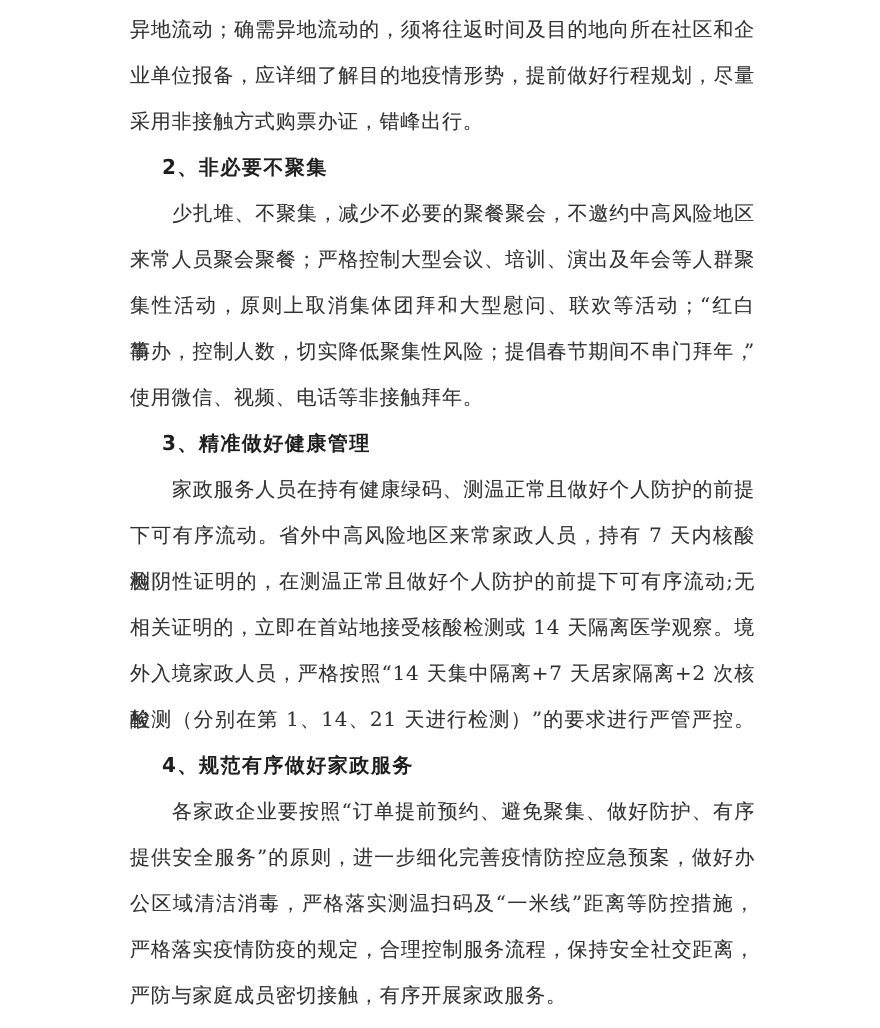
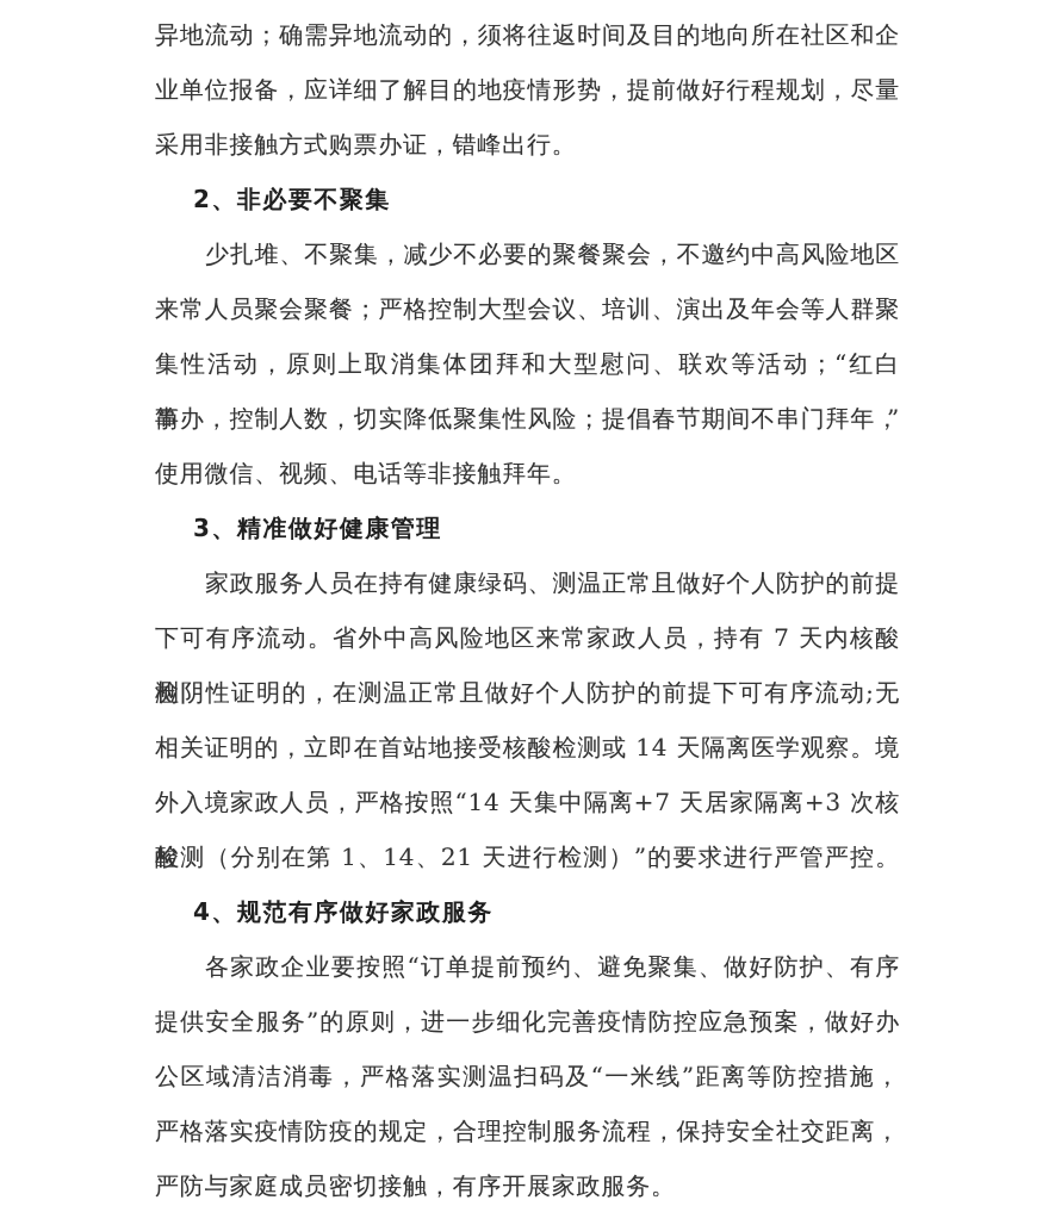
  异地流动；确需异地流动的，须将往返时间及目的地向所在社区和企
  业单位报备，应详细了解目的地疫情形势，提前做好行程规划，尽量
  采用非接触方式购票办证，错峰出行。
  2、非必要不聚集
  少扎堆、不聚集，减少不必要的聚餐聚会，不邀约中高风险地区
  来常人员聚会聚餐；严格控制大型会议、培训、演出及年会等人群聚
  集性活动，原则上取消集体团拜和大型慰问、联欢等活动；“红白事”
  简办，控制人数，切实降低聚集性风险；提倡春节期间不串门拜年，
  使用微信、视频、电话等非接触拜年。
  3、精准做好健康管理
  家政服务人员在持有健康绿码、测温正常且做好个人防护的前提
  下可有序流动。省外中高风险地区来常家政人员，持有 7 天内核酸检
  测阴性证明的，在测温正常且做好个人防护的前提下可有序流动;无
  相关证明的，立即在首站地接受核酸检测或 14 天隔离医学观察。境
- 外入境家政人员，严格按照“14 天集中隔离+7 天居家隔离+2 次核酸
+ 外入境家政人员，严格按照“14 天集中隔离+7 天居家隔离+3 次核酸
  检测（分别在第 1、14、21 天进行检测）”的要求进行严管严控。
  4、规范有序做好家政服务
  各家政企业要按照“订单提前预约、避免聚集、做好防护、有序
  提供安全服务”的原则，进一步细化完善疫情防控应急预案，做好办
  公区域清洁消毒，严格落实测温扫码及“一米线”距离等防控措施，
  严格落实疫情防疫的规定，合理控制服务流程，保持安全社交距离，
  严防与家庭成员密切接触，有序开展家政服务。
